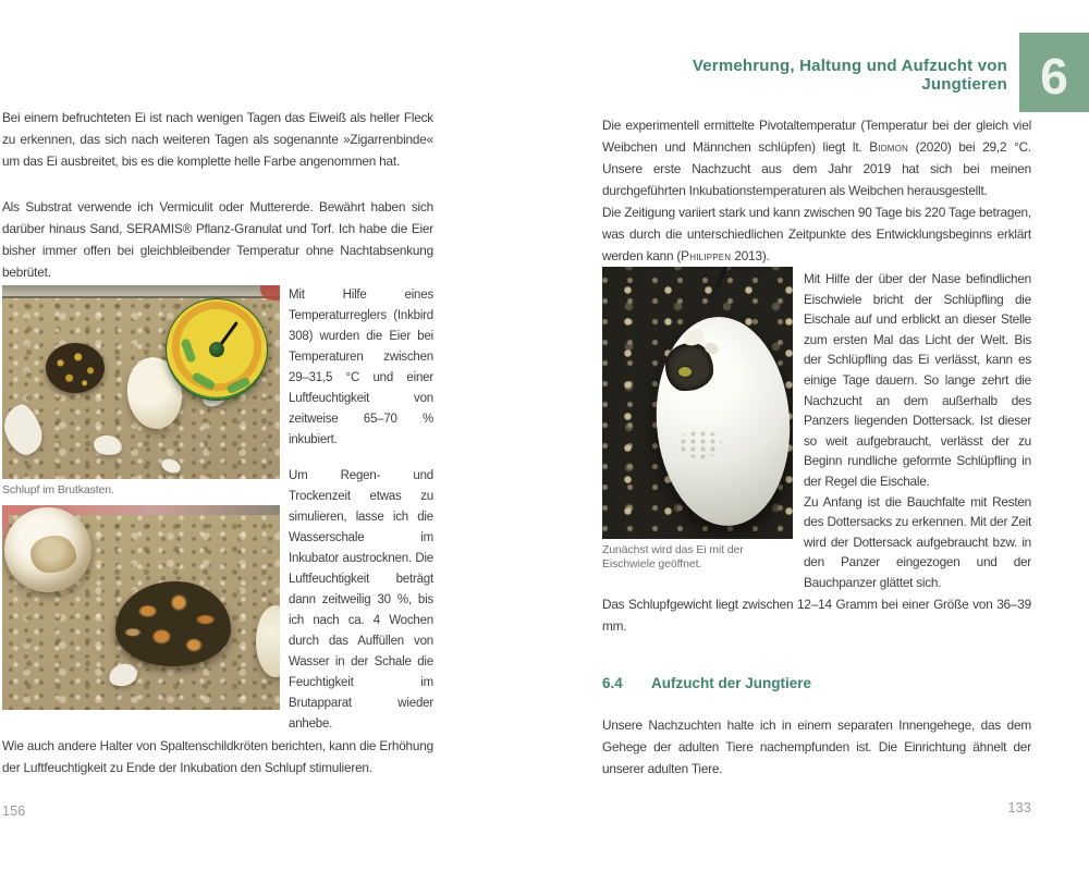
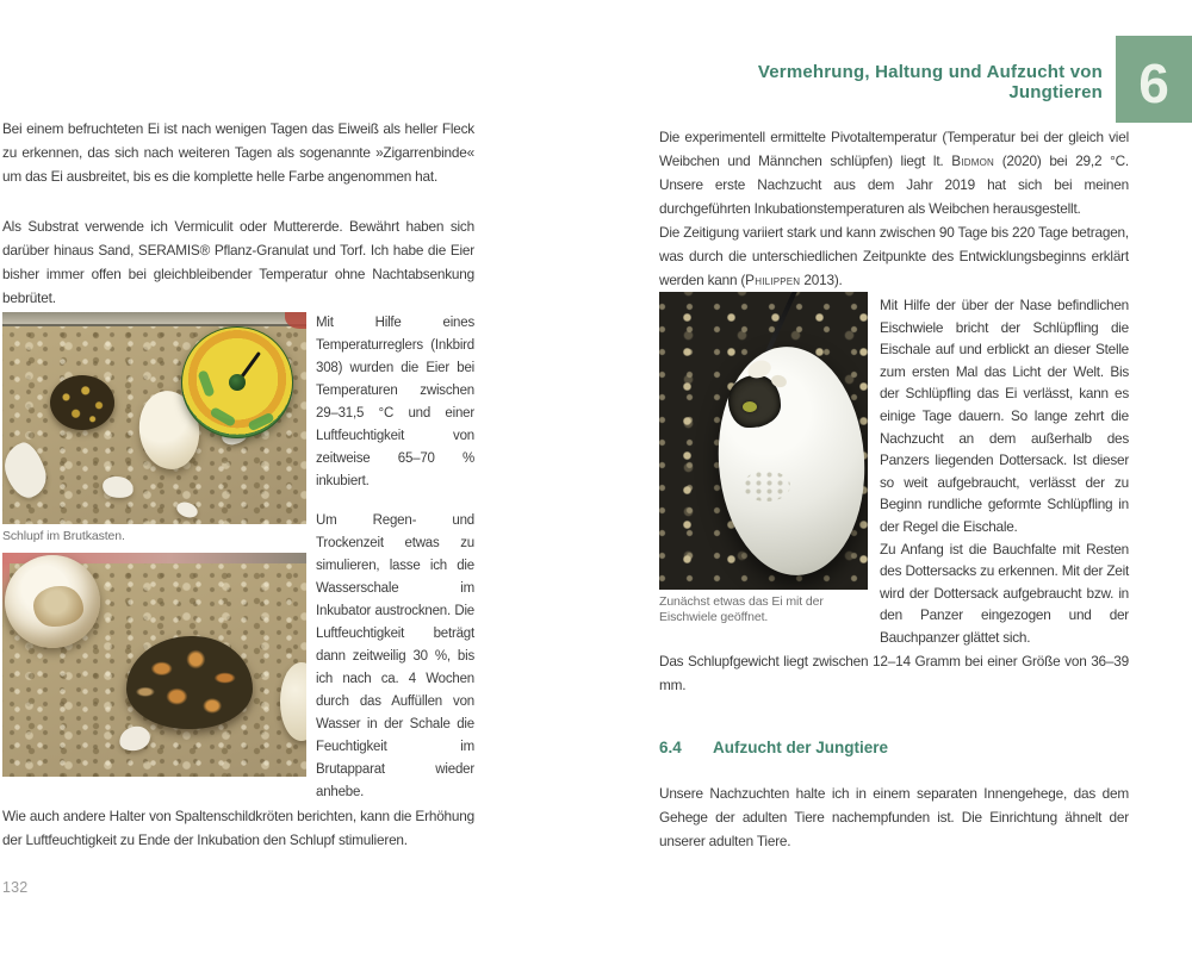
  Bei einem befruchteten Ei ist nach wenigen Tagen das Eiweiß als heller Fleck zu erkennen, das sich nach weiteren Tagen als sogenannte »Zigarrenbinde« um das Ei ausbreitet, bis es die komplette helle Farbe angenommen hat.
  Als Substrat verwende ich Vermiculit oder Muttererde. Bewährt haben sich darüber hinaus Sand, SERAMIS® Pflanz-Granulat und Torf. Ich habe die Eier bisher immer offen bei gleichbleibender Temperatur ohne Nachtabsenkung bebrütet.
  Schlupf im Brutkasten.
  Mit Hilfe eines Temperaturreglers (Inkbird 308) wurden die Eier bei Temperaturen zwischen 29–31,5 °C und einer Luftfeuchtigkeit von zeitweise 65–70 % inkubiert.
  Um Regen- und Trockenzeit etwas zu simulieren, lasse ich die Wasserschale im Inkubator austrocknen. Die Luftfeuchtigkeit beträgt dann zeitweilig 30 %, bis ich nach ca. 4 Wochen durch das Auffüllen von Wasser in der Schale die Feuchtigkeit im Brutapparat wieder anhebe.
  Wie auch andere Halter von Spaltenschildkröten berichten, kann die Erhöhung der Luftfeuchtigkeit zu Ende der Inkubation den Schlupf stimulieren.
- 156
+ 132
  Vermehrung, Haltung und Aufzucht von Jungtieren
  Die experimentell ermittelte Pivotaltemperatur (Temperatur bei der gleich viel Weibchen und Männchen schlüpfen) liegt lt. Bidmon (2020) bei 29,2 °C. Unsere erste Nachzucht aus dem Jahr 2019 hat sich bei meinen durchgeführten Inkubationstemperaturen als Weibchen herausgestellt.
  Die Zeitigung variiert stark und kann zwischen 90 Tage bis 220 Tage betragen, was durch die unterschiedlichen Zeitpunkte des Entwicklungsbeginns erklärt werden kann (Philippen 2013).
- Zunächst wird das Ei mit der Eischwiele geöffnet.
+ Zunächst etwas das Ei mit der Eischwiele geöffnet.
  Mit Hilfe der über der Nase befindlichen Eischwiele bricht der Schlüpfling die Eischale auf und erblickt an dieser Stelle zum ersten Mal das Licht der Welt. Bis der Schlüpfling das Ei verlässt, kann es einige Tage dauern. So lange zehrt die Nachzucht an dem außerhalb des Panzers liegenden Dottersack. Ist dieser so weit aufgebraucht, verlässt der zu Beginn rundliche geformte Schlüpfling in der Regel die Eischale.
  Zu Anfang ist die Bauchfalte mit Resten des Dottersacks zu erkennen. Mit der Zeit wird der Dottersack aufgebraucht bzw. in den Panzer eingezogen und der Bauchpanzer glättet sich.
  Das Schlupfgewicht liegt zwischen 12–14 Gramm bei einer Größe von 36–39 mm.
  6.4
  Aufzucht der Jungtiere
  Unsere Nachzuchten halte ich in einem separaten Innengehege, das dem Gehege der adulten Tiere nachempfunden ist. Die Einrichtung ähnelt der unserer adulten Tiere.
- 133
  6
